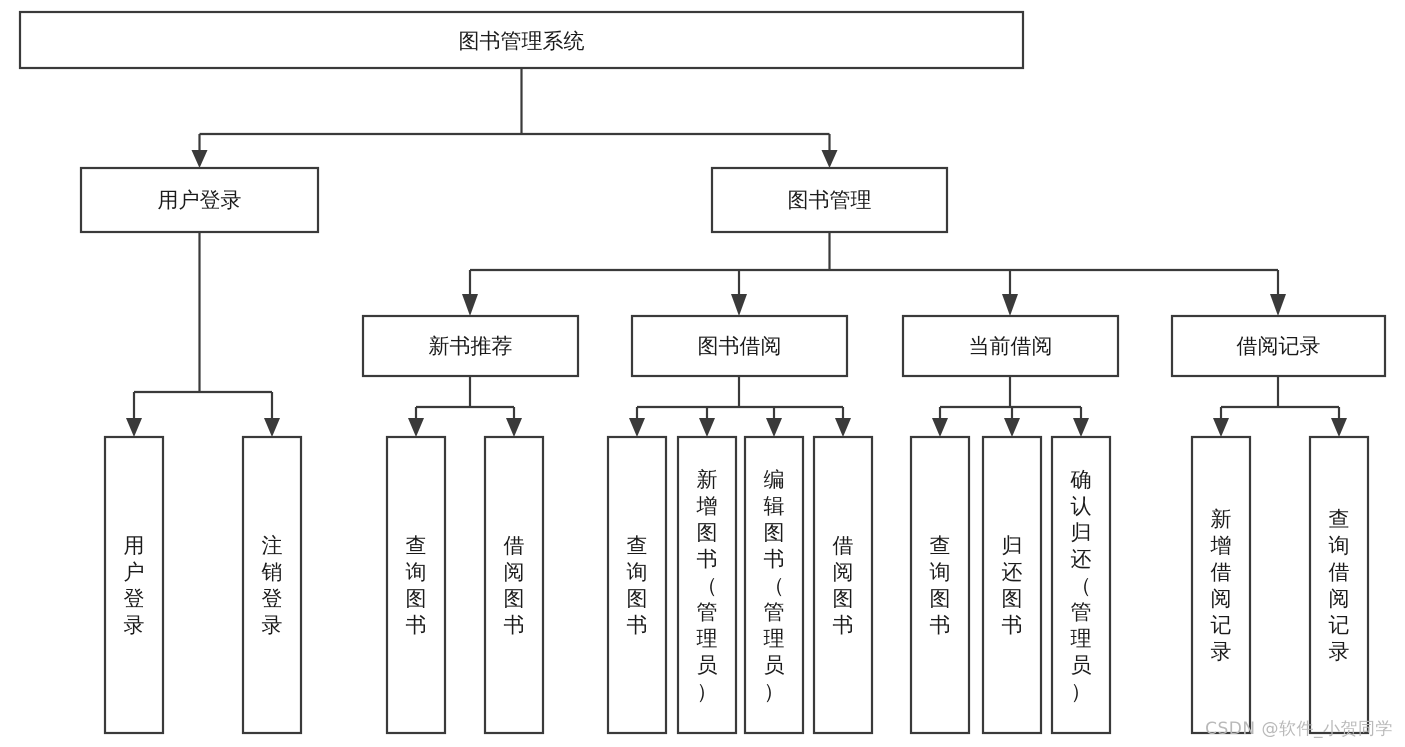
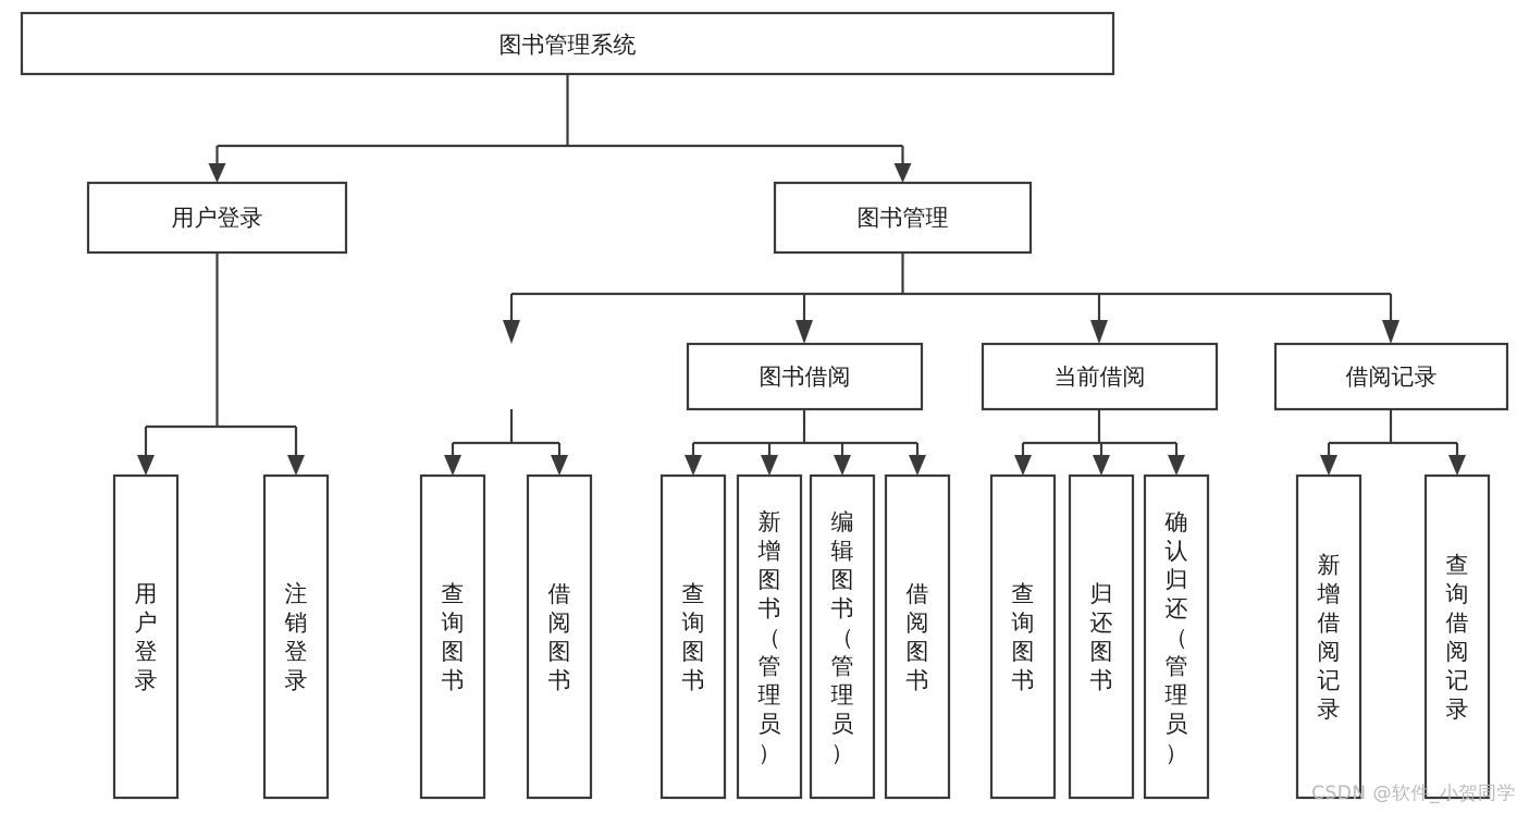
  图书管理系统
  用户登录
  图书管理
- 新书推荐
  图书借阅
  当前借阅
  借阅记录
  用户登录
  注销登录
  查询图书
  借阅图书
  查询图书
  新增图书（管理员）
  编辑图书（管理员）
  借阅图书
  查询图书
  归还图书
  确认归还（管理员）
  新增借阅记录
  查询借阅记录
  CSDN @软件_小贺同学
